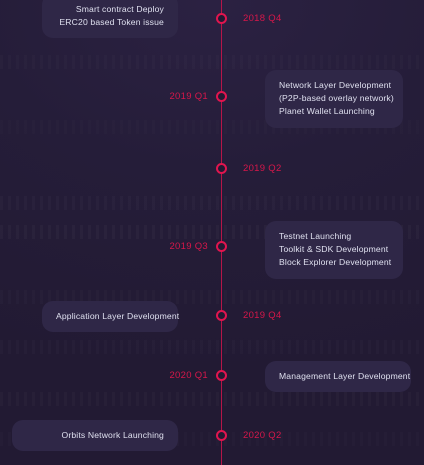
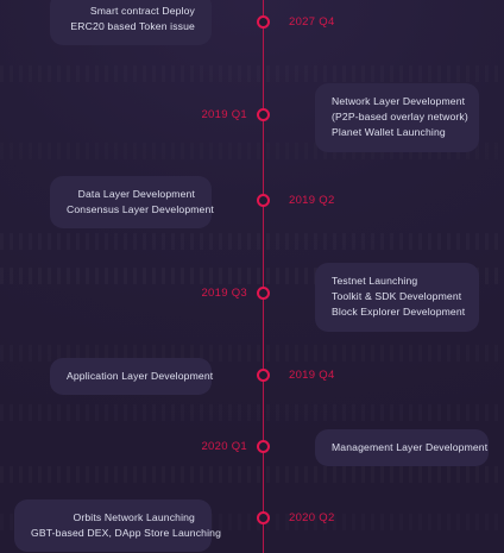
- 2018 Q4
+ 2027 Q4
  2019 Q1
  2019 Q2
  2019 Q3
  2019 Q4
  2020 Q1
  2020 Q2
  Smart contract Deploy
  ERC20 based Token issue
  Network Layer Development
  (P2P-based overlay network)
  Planet Wallet Launching
+ Data Layer Development
+ Consensus Layer Development
  Testnet Launching
  Toolkit & SDK Development
  Block Explorer Development
  Application Layer Development
  Management Layer Development
  Orbits Network Launching
+ GBT-based DEX, DApp Store Launching
